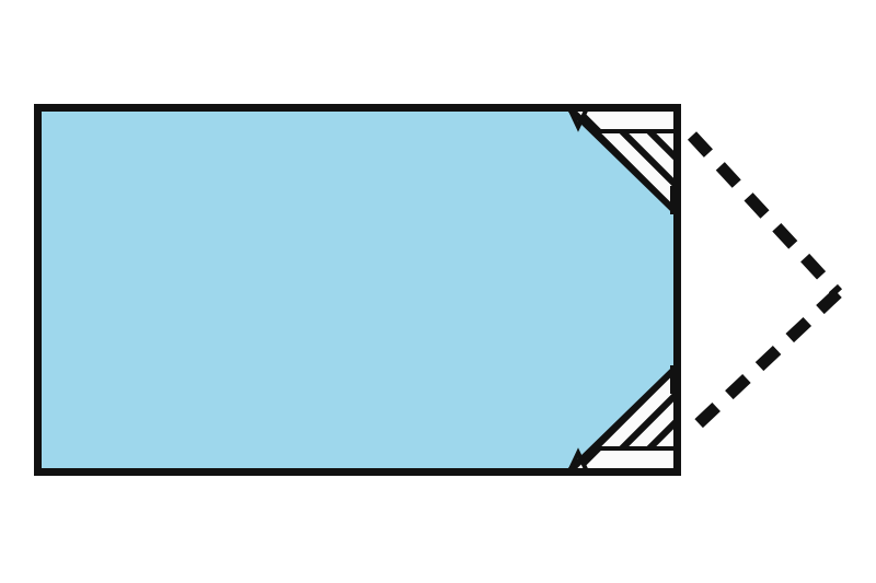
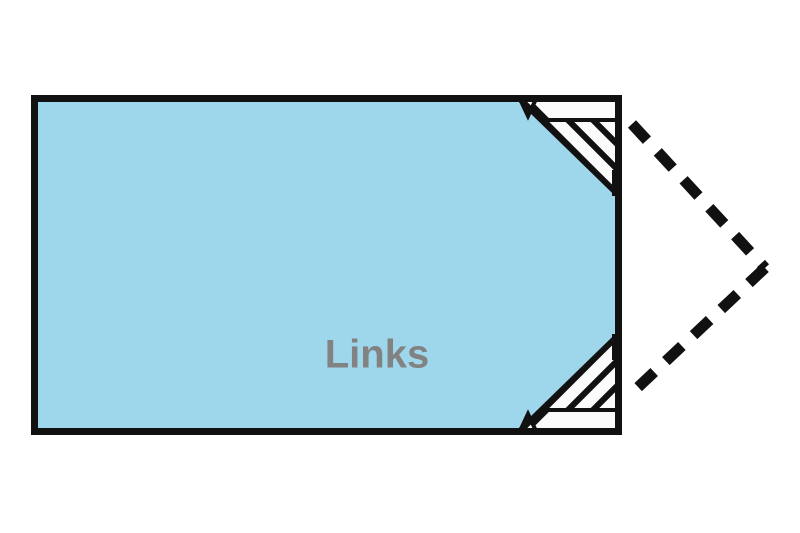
+ Links
